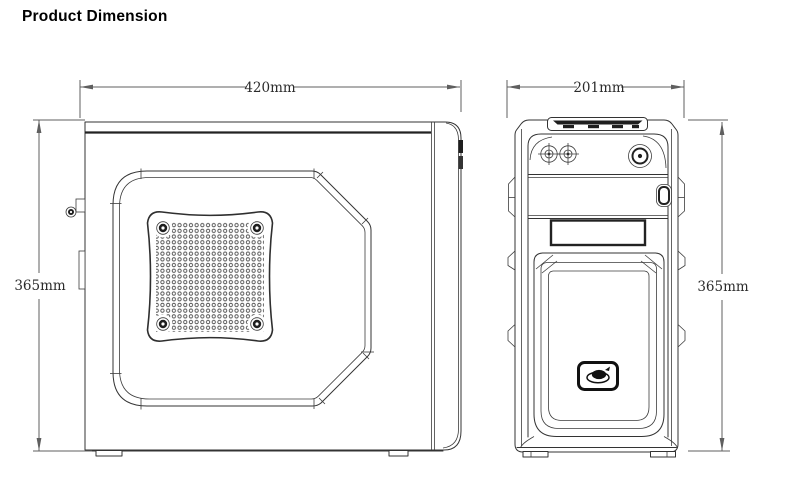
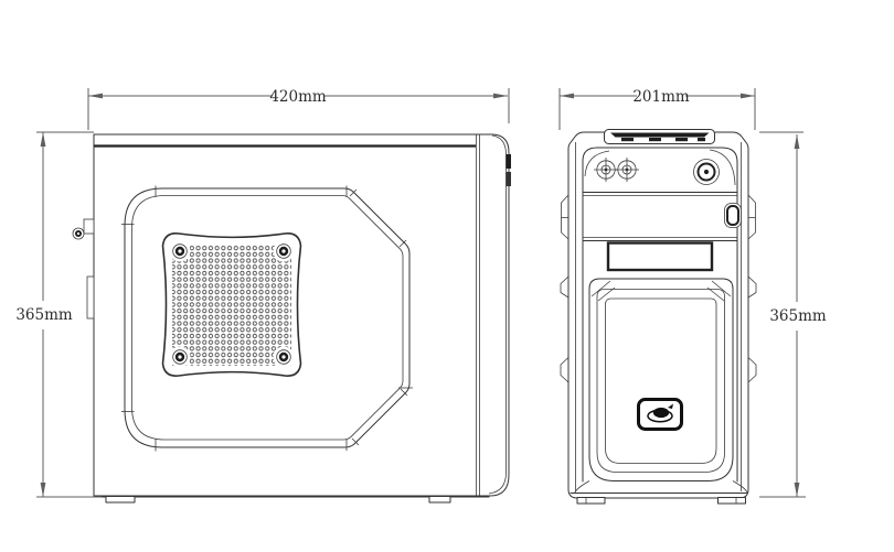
- Product Dimension
  420mm
  201mm
  365mm
  365mm
